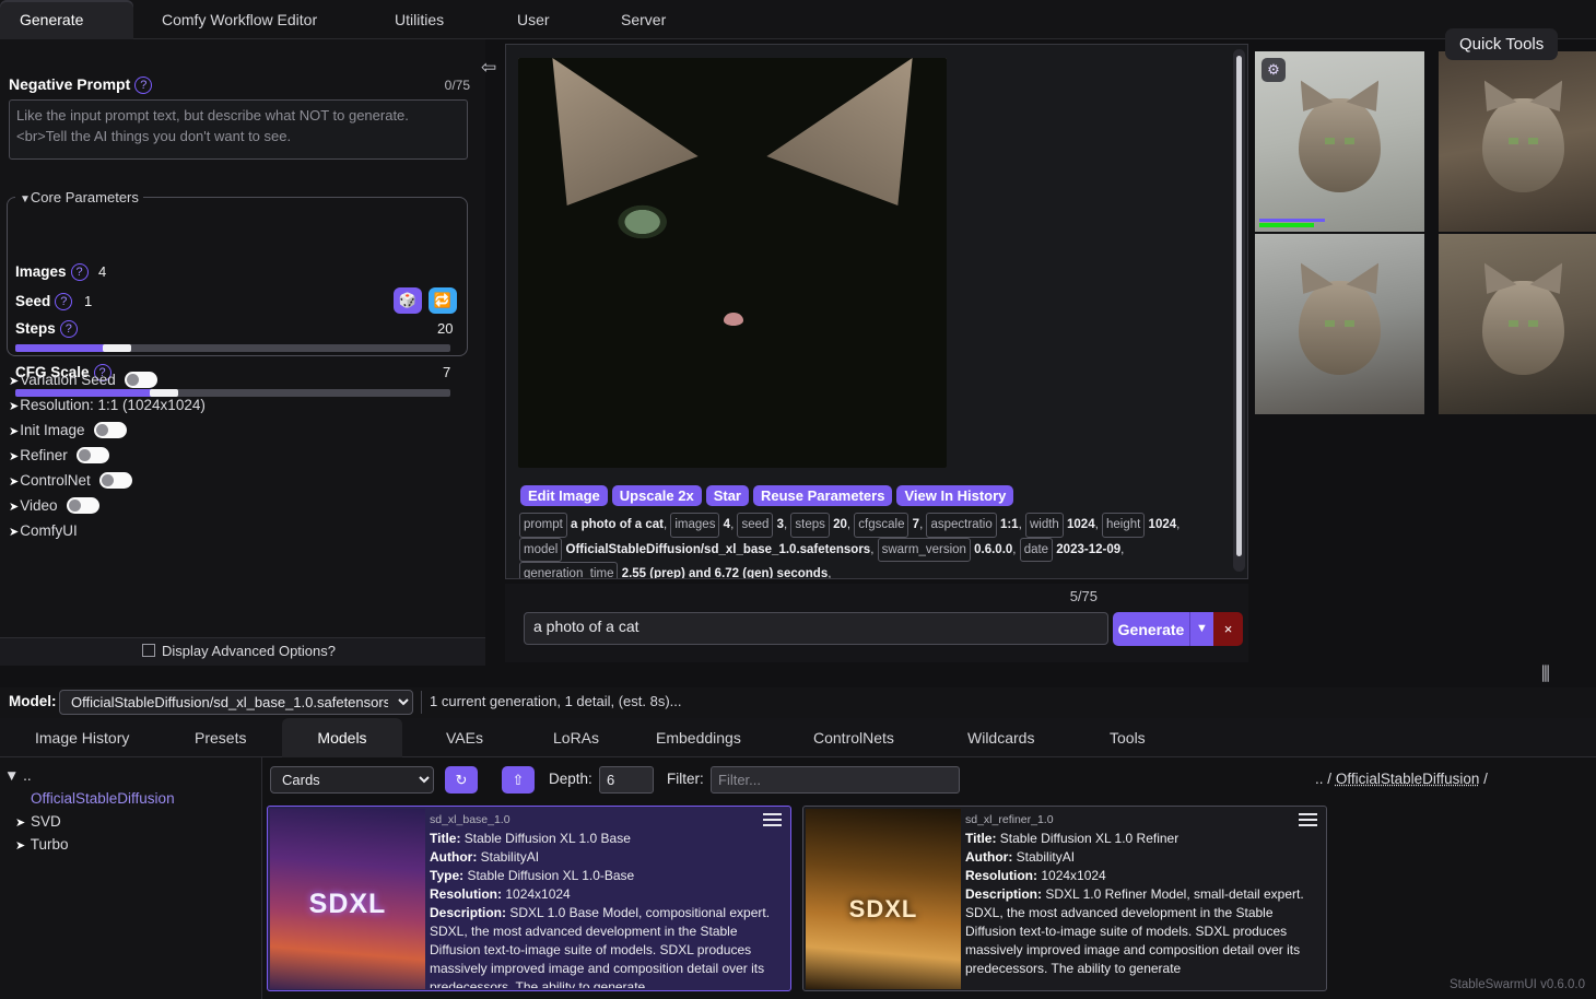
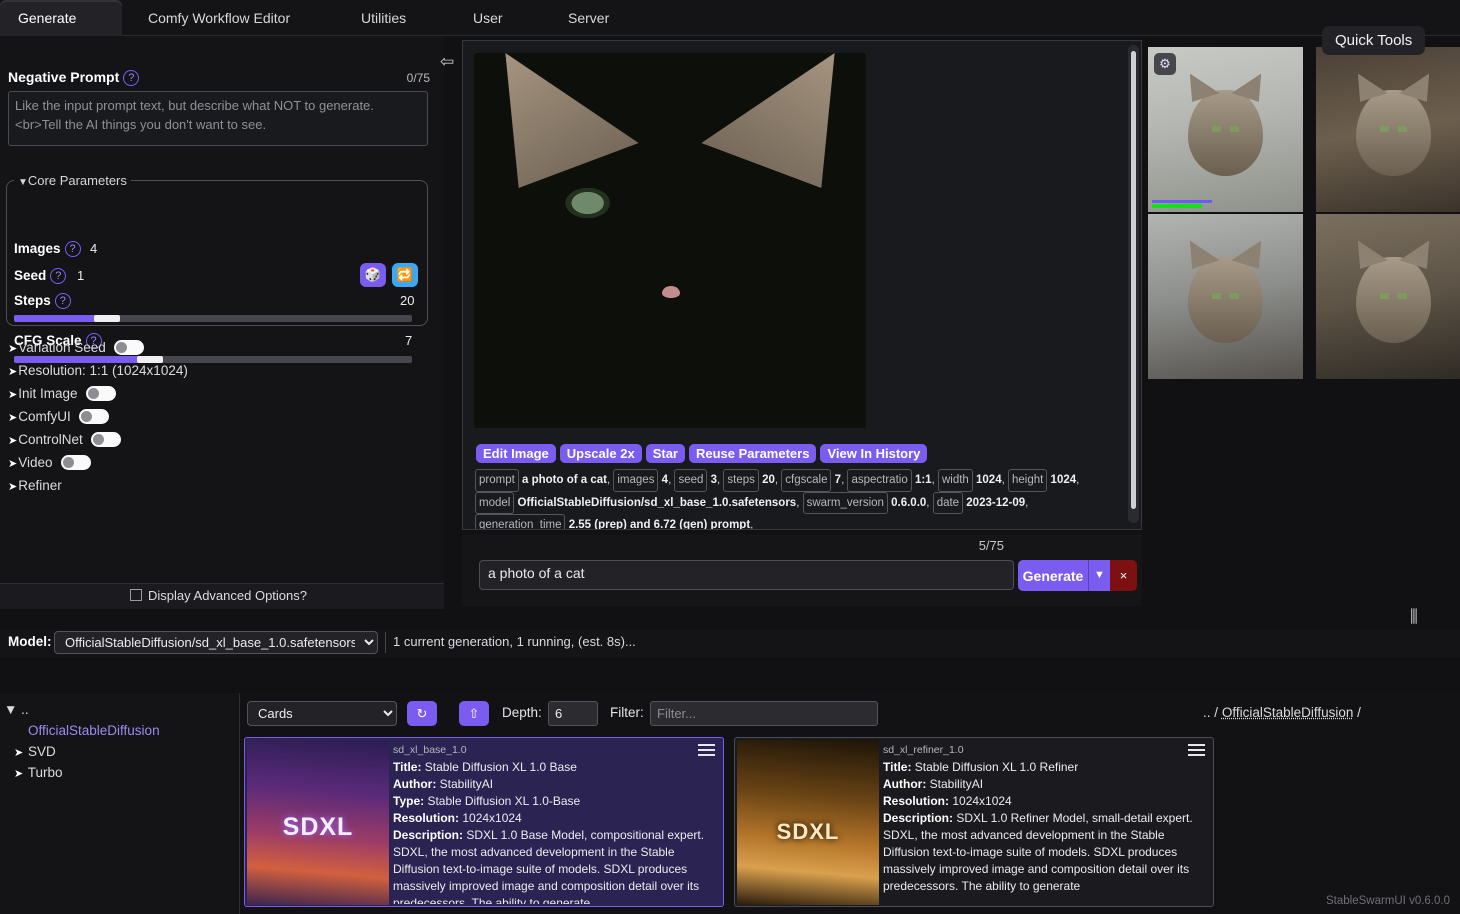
  Generate
  Comfy Workflow Editor
  Utilities
  User
  Server
  Quick Tools
  Negative Prompt ?
  0/75
  Like the input prompt text, but describe what NOT to generate.
  <br>Tell the AI things you don't want to see.
  ▼Core Parameters
  Images ?
  4
  Seed ?
  1
  🎲
  🔁
  Steps ?
  20
  CFG Scale ?
  7
  ➤Variation Seed
  ➤Resolution: 1:1 (1024x1024)
  ➤Init Image
- ➤Refiner
+ ➤ComfyUI
  ➤ControlNet
  ➤Video
- ➤ComfyUI
+ ➤Refiner
  Display Advanced Options?
  ⇦
  ⫼
  Edit Image Upscale 2x Star Reuse Parameters View In History
  prompt a photo of a cat, images 4, seed 3, steps 20, cfgscale 7, aspectratio 1:1, width 1024, height 1024,
  model OfficialStableDiffusion/sd_xl_base_1.0.safetensors, swarm_version 0.6.0.0, date 2023-12-09,
- generation_time 2.55 (prep) and 6.72 (gen) seconds,
+ generation_time 2.55 (prep) and 6.72 (gen) prompt,
  5/75
  a photo of a cat
  Generate
  ▼
  ×
  ⚙
  Model:
  OfficialStableDiffusion/sd_xl_base_1.0.safetensors
- 1 current generation, 1 detail, (est. 8s)...
+ 1 current generation, 1 running, (est. 8s)...
- Image History
- Presets
- Models
- VAEs
- LoRAs
- Embeddings
- ControlNets
- Wildcards
- Tools
  ▼ ..
  OfficialStableDiffusion
  ➤ SVD
  ➤ Turbo
  Cards
  ↻
  ⇧
  Depth:
  6
  Filter:
  Filter...
  .. / OfficialStableDiffusion /
  sd_xl_base_1.0
  Title: Stable Diffusion XL 1.0 Base
  Author: StabilityAI
  Type: Stable Diffusion XL 1.0-Base
  Resolution: 1024x1024
  Description: SDXL 1.0 Base Model, compositional expert. SDXL, the most advanced development in the Stable Diffusion text-to-image suite of models. SDXL produces massively improved image and composition detail over its predecessors. The ability to generate
  sd_xl_refiner_1.0
  Title: Stable Diffusion XL 1.0 Refiner
  Author: StabilityAI
  Resolution: 1024x1024
  Description: SDXL 1.0 Refiner Model, small-detail expert. SDXL, the most advanced development in the Stable Diffusion text-to-image suite of models. SDXL produces massively improved image and composition detail over its predecessors. The ability to generate
  StableSwarmUI v0.6.0.0
